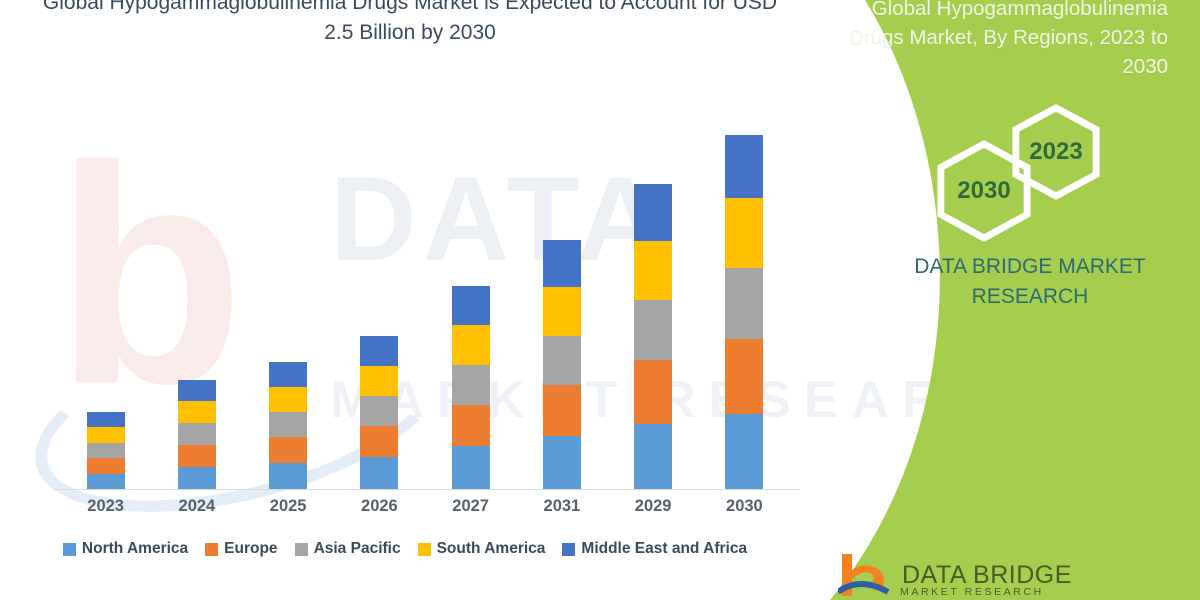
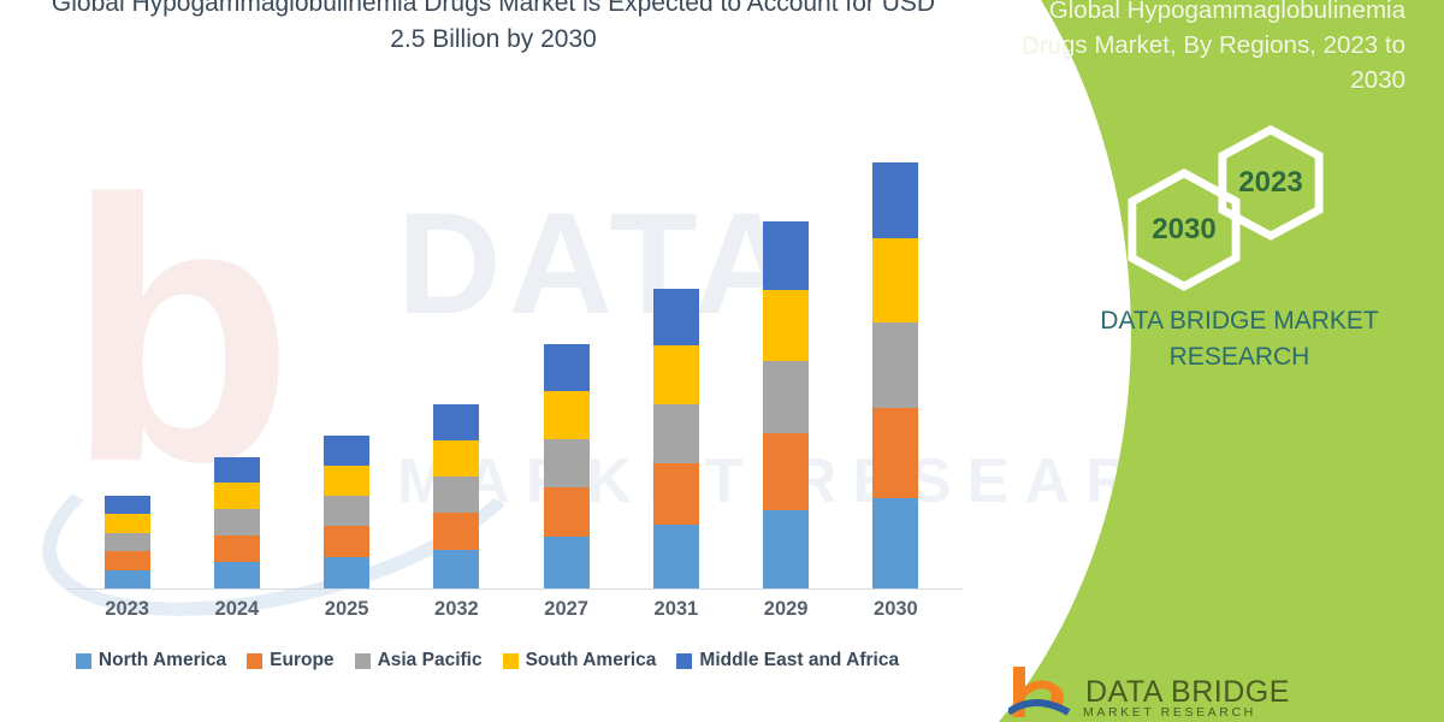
  b
  DATA
  Global Hypogammaglobulinemia Drugs Market is Expected to Account for USD 2.5 Billion by 2030
  2023
  2024
  2025
- 2026
+ 2032
  2027
  2031
  2029
  2030
  North America
  Europe
  Asia Pacific
  South America
  Middle East and Africa
  Global Hypogammaglobulinemia Drugs Market, By Regions, 2023 to 2030
  2030
  2023
  DATA BRIDGE MARKET RESEARCH
  DATA BRIDGE
  MARKET RESEARCH
